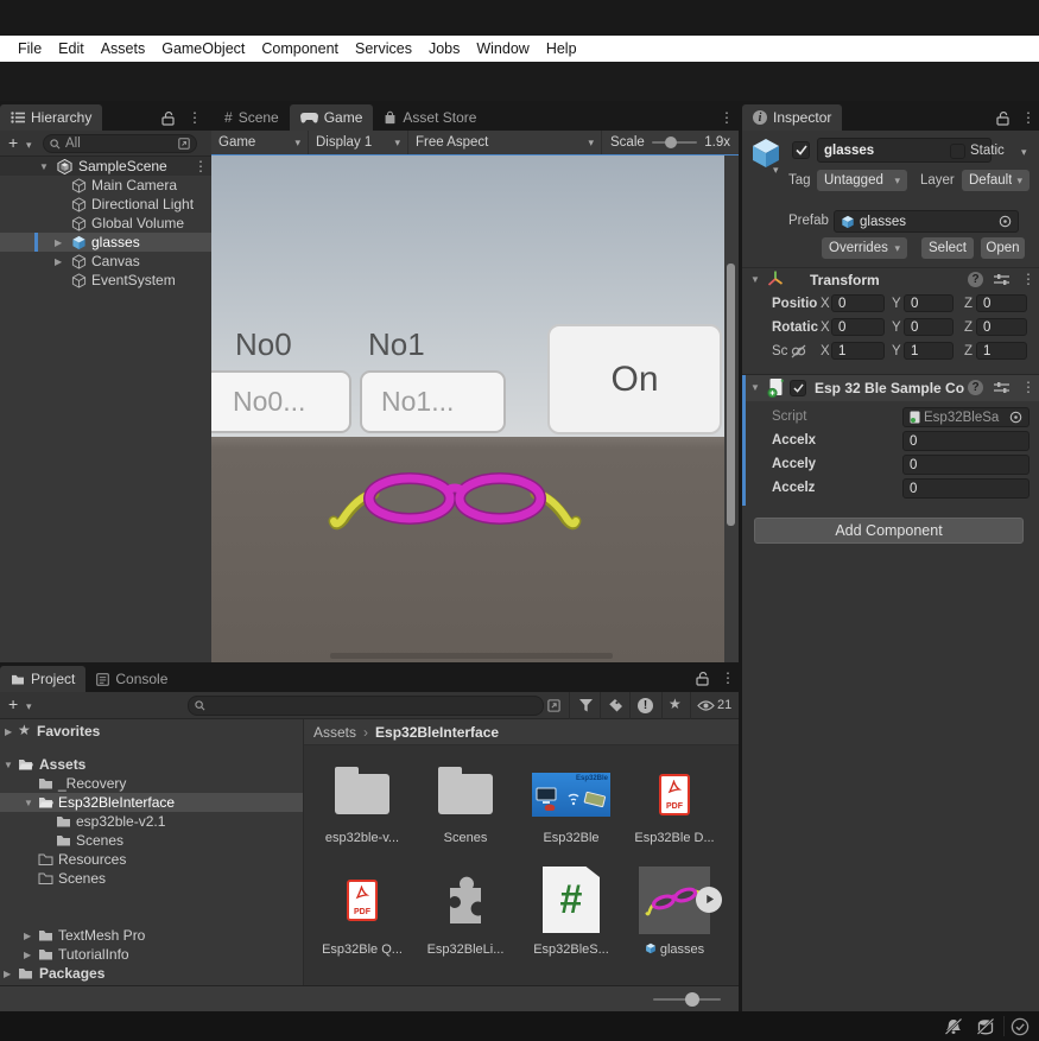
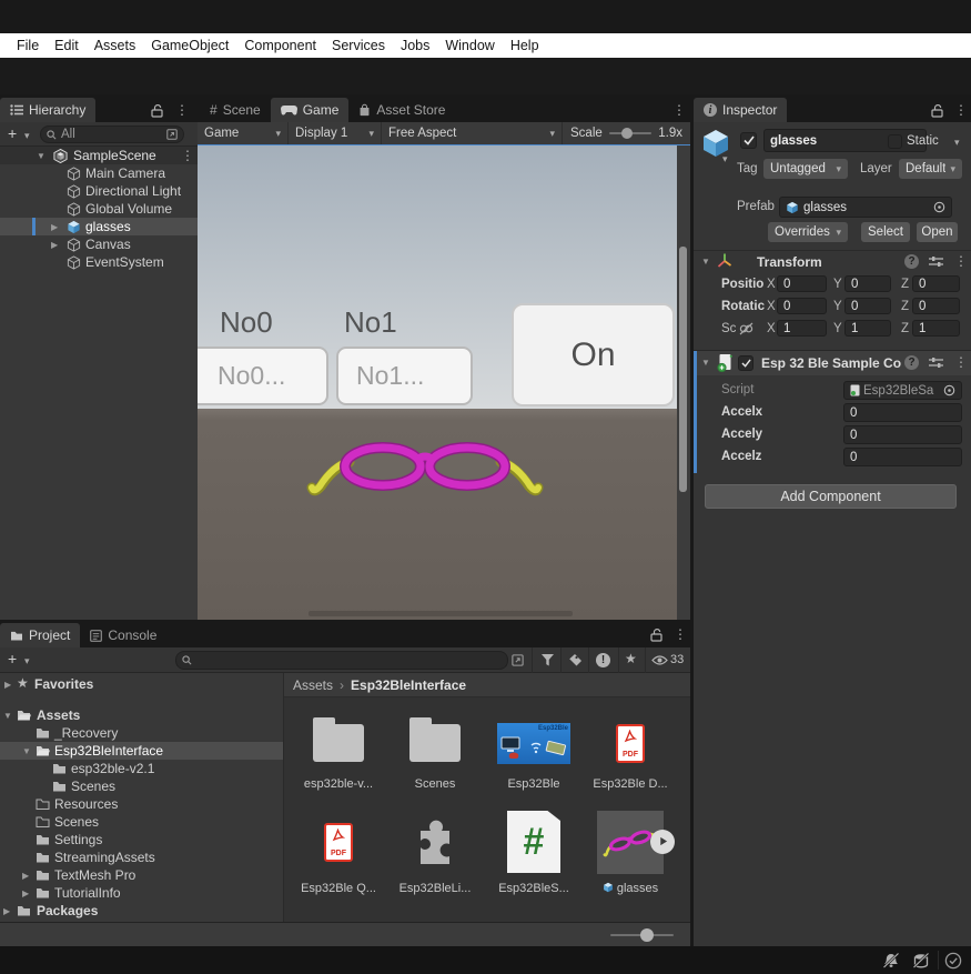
  File
  Edit
  Assets
  GameObject
  Component
  Services
  Jobs
  Window
  Help
  Hierarchy
  ⋮
  +
  ▾
  All
  ▼
  SampleScene
  ⋮
  Main Camera
  Directional Light
  Global Volume
  ▶
  glasses
  ▶
  Canvas
  EventSystem
  #
  Scene
  Game
  Asset Store
  ⋮
  Game
  ▾
  Display 1
  ▾
  Free Aspect
  ▾
  Scale
  1.9x
  No0
  No1
  No0...
  No1...
  On
  i
  Inspector
  ⋮
  ▾
  glasses
  Static
  ▾
  Tag
  Untagged
  ▾
  Layer
  Default
  ▾
  Prefab
  glasses
  Overrides
  ▾
  Select
  Open
  ▼
  Transform
  ?
  ⋮
  Positio
  X
  0
  Y
  0
  Z
  0
  Rotatic
  X
  0
  Y
  0
  Z
  0
  Sc
  X
  1
  Y
  1
  Z
  1
  ▼
  Esp 32 Ble Sample Co
  ?
  ⋮
  Script
  Esp32BleSa
  Accelx
  0
  Accely
  0
  Accelz
  0
  Add Component
  Project
  Console
  ⋮
  +
  ▾
  !
  ★
- 21
+ 33
  ▶
  ★
  Favorites
  Assets
  ›
  Esp32BleInterface
  ▼
  Assets
  _Recovery
  ▼
  Esp32BleInterface
  esp32ble-v2.1
  Scenes
  Resources
  Scenes
+ Settings
+ StreamingAssets
  ▶
  TextMesh Pro
  ▶
  TutorialInfo
  ▶
  Packages
  esp32ble-v...
  Scenes
  Esp32Ble
  Esp32Ble D...
  Esp32Ble Q...
  Esp32BleLi...
  #
  Esp32BleS...
  glasses
